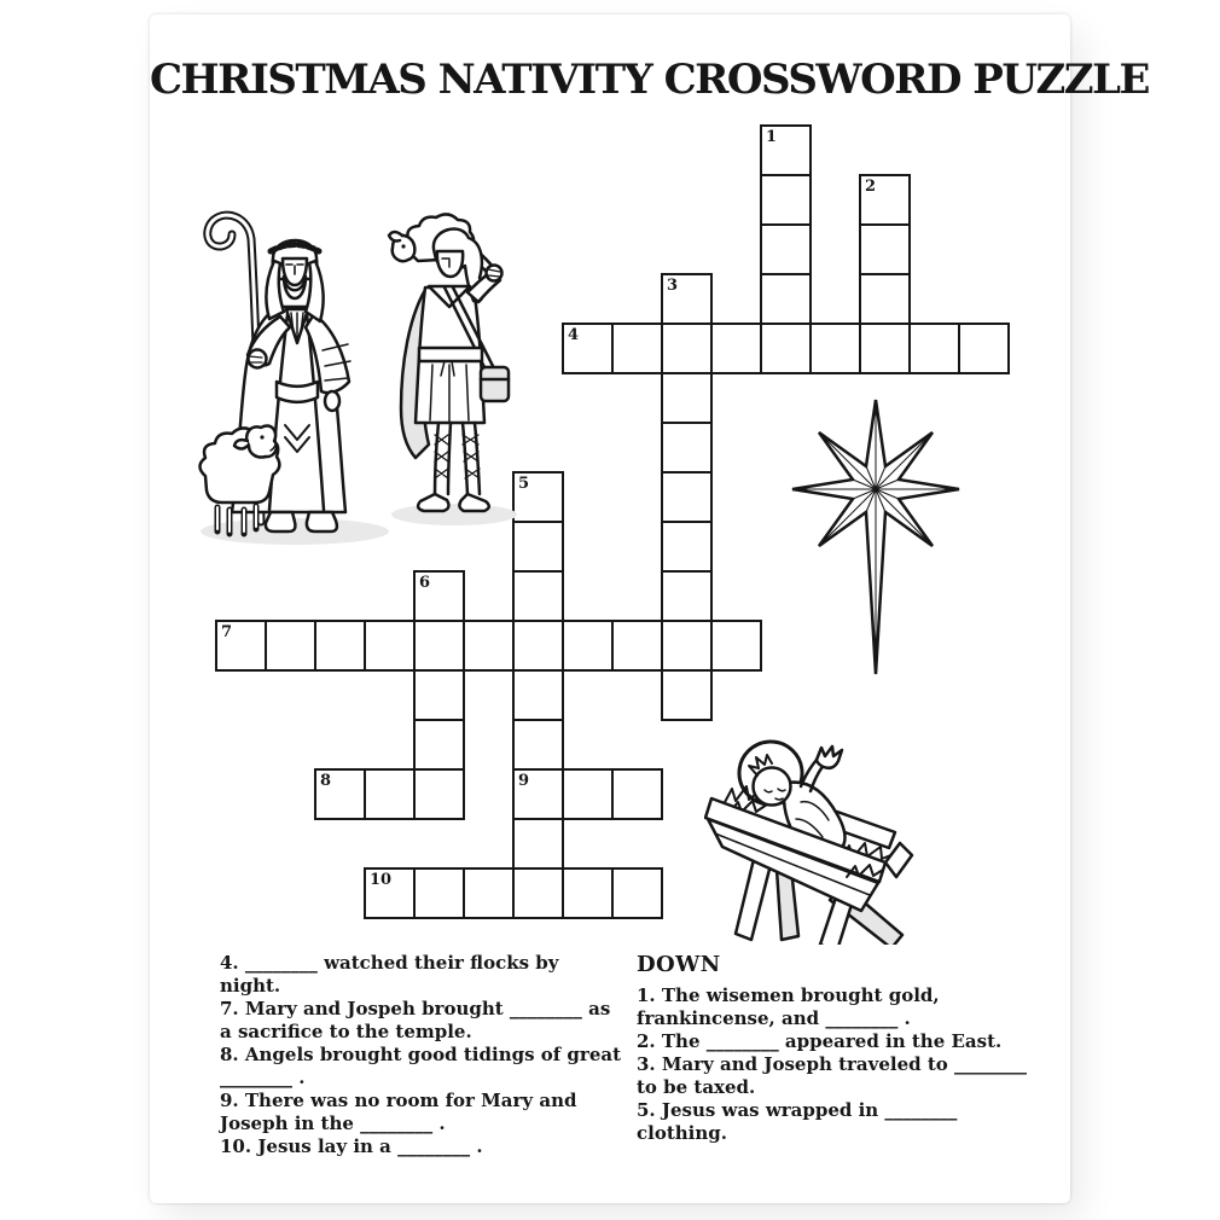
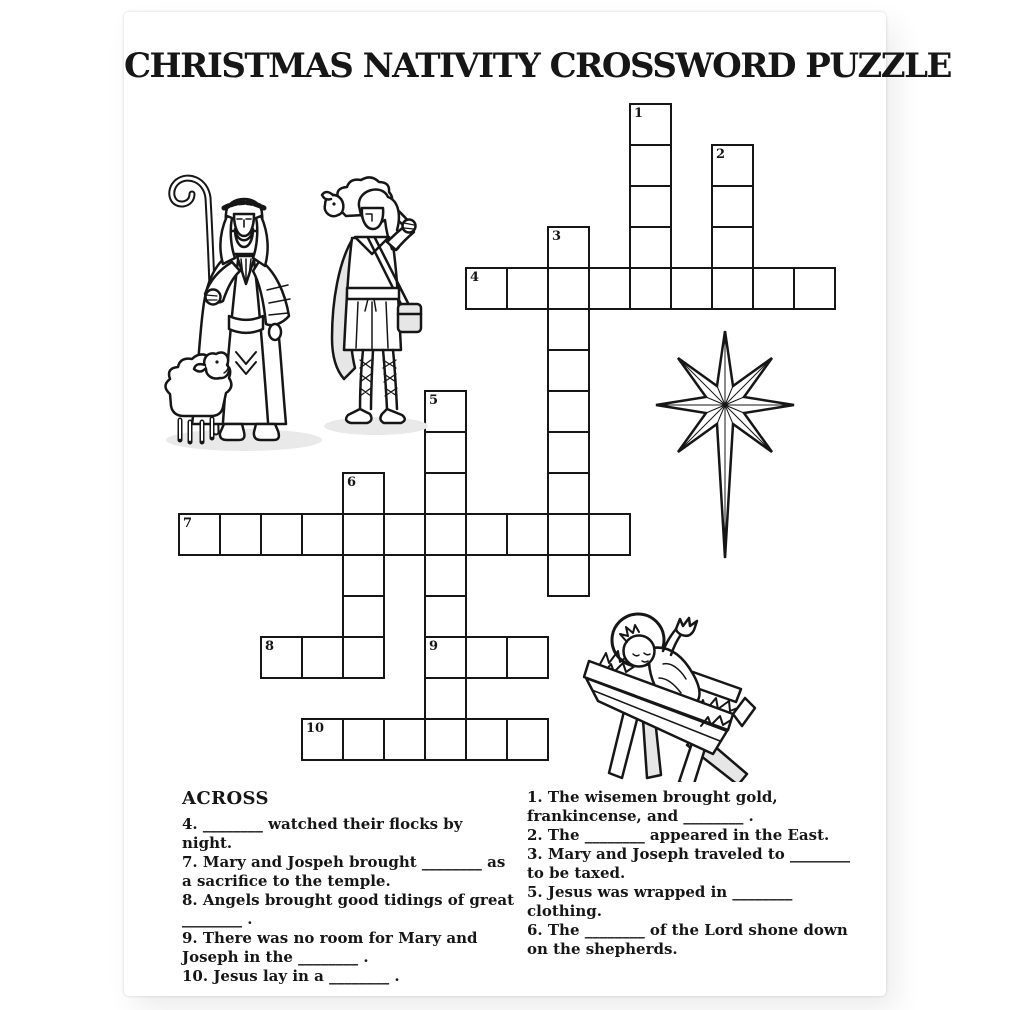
  CHRISTMAS NATIVITY CROSSWORD PUZZLE
  4
  7
  8
  9
  10
  1
  2
  3
  5
  6
+ ACROSS
  4. ________ watched their flocks by night.
  7. Mary and Jospeh brought ________ as a sacrifice to the temple.
  8. Angels brought good tidings of great ________ .
  9. There was no room for Mary and Joseph in the ________ .
  10. Jesus lay in a ________ .
- DOWN
  1. The wisemen brought gold, frankincense, and ________ .
  2. The ________ appeared in the East.
  3. Mary and Joseph traveled to ________ to be taxed.
  5. Jesus was wrapped in ________ clothing.
+ 6. The ________ of the Lord shone down on the shepherds.
